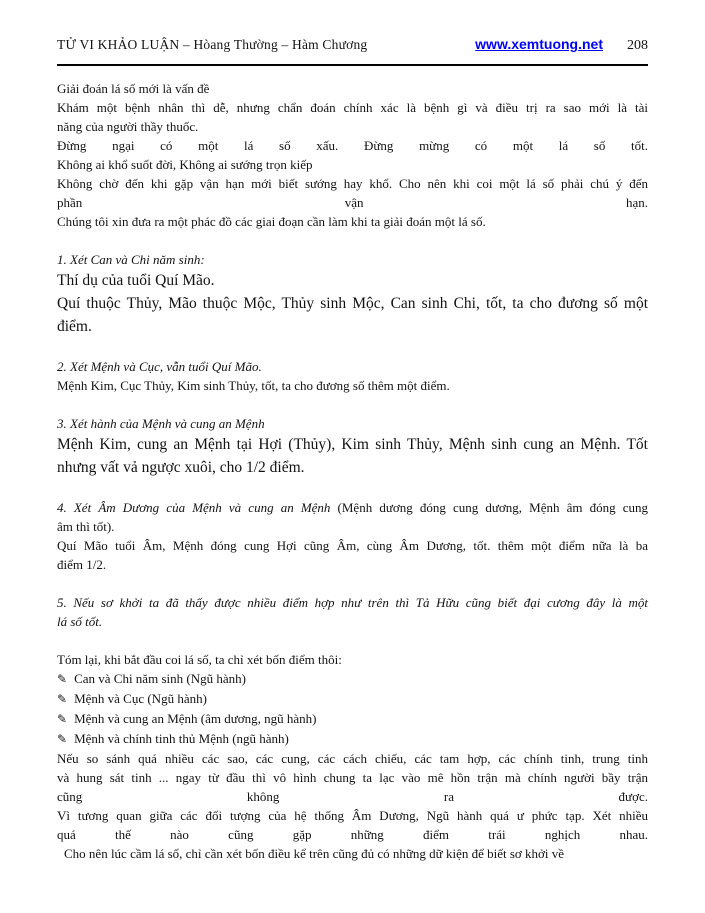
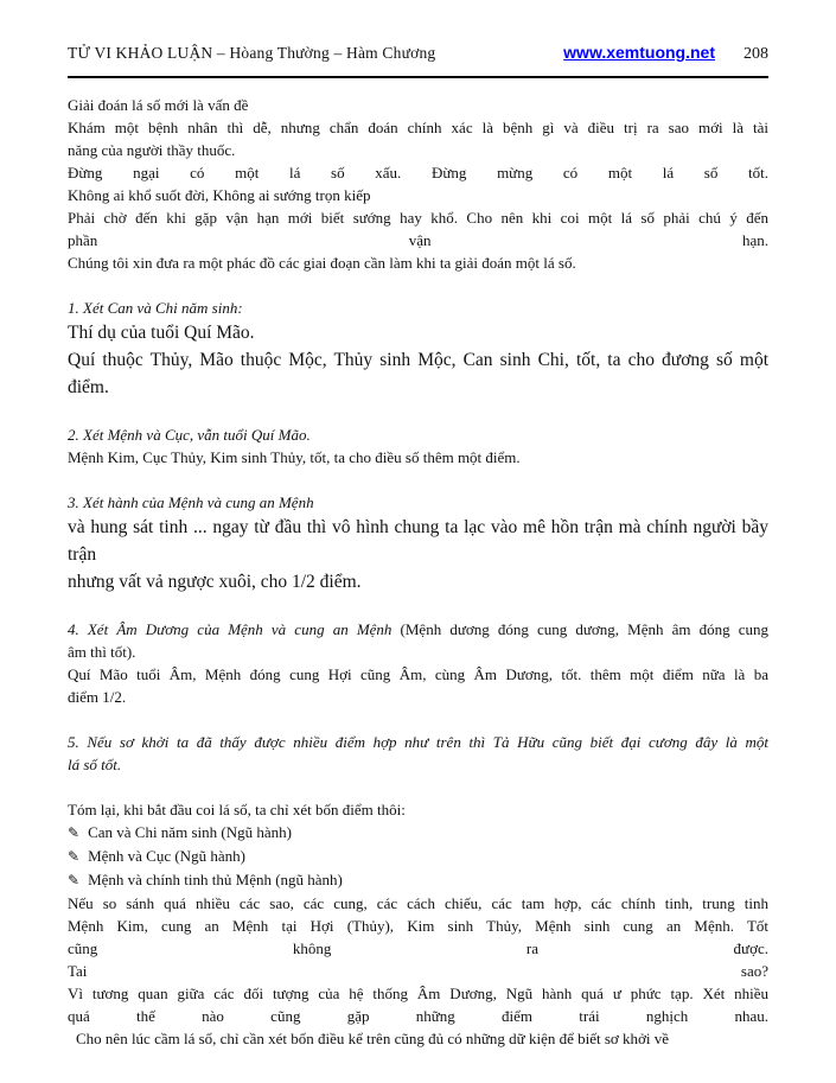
  TỬ VI KHẢO LUẬN – Hòang Thường – Hàm Chương
  www.xemtuong.net
  208
  Giải đoán lá số mới là vấn đề
  Khám một bệnh nhân thì dễ, nhưng chẩn đoán chính xác là bệnh gì và điều trị ra sao mới là tài
  năng của người thầy thuốc.
  Đừng ngại có một lá số xấu. Đừng mừng có một lá số tốt.
  Không ai khổ suốt đời, Không ai sướng trọn kiếp
- Không chờ đến khi gặp vận hạn mới biết sướng hay khổ. Cho nên khi coi một lá số phải chú ý đến
+ Phải chờ đến khi gặp vận hạn mới biết sướng hay khổ. Cho nên khi coi một lá số phải chú ý đến
  phần vận hạn.
  Chúng tôi xin đưa ra một phác đồ các giai đoạn cần làm khi ta giải đoán một lá số.
  1. Xét Can và Chi năm sinh:
  Thí dụ của tuổi Quí Mão.
  Quí thuộc Thủy, Mão thuộc Mộc, Thủy sinh Mộc, Can sinh Chi, tốt, ta cho đương số một
  điểm.
  2. Xét Mệnh và Cục, vẫn tuổi Quí Mão.
- Mệnh Kim, Cục Thủy, Kim sinh Thủy, tốt, ta cho đương số thêm một điểm.
+ Mệnh Kim, Cục Thủy, Kim sinh Thủy, tốt, ta cho điều số thêm một điểm.
  3. Xét hành của Mệnh và cung an Mệnh
- Mệnh Kim, cung an Mệnh tại Hợi (Thủy), Kim sinh Thủy, Mệnh sinh cung an Mệnh. Tốt
+ và hung sát tinh ... ngay từ đầu thì vô hình chung ta lạc vào mê hồn trận mà chính người bầy trận
  nhưng vất vả ngược xuôi, cho 1/2 điểm.
  4. Xét Âm Dương của Mệnh và cung an Mệnh (Mệnh dương đóng cung dương, Mệnh âm đóng cung
  âm thì tốt).
  Quí Mão tuổi Âm, Mệnh đóng cung Hợi cũng Âm, cùng Âm Dương, tốt. thêm một điểm nữa là ba
  điểm 1/2.
  5. Nếu sơ khởi ta đã thấy được nhiều điểm hợp như trên thì Tả Hữu cũng biết đại cương đây là một
  lá số tốt.
  Tóm lại, khi bắt đầu coi lá số, ta chỉ xét bốn điểm thôi:
  ✎ Can và Chi năm sinh (Ngũ hành)
  ✎ Mệnh và Cục (Ngũ hành)
- ✎ Mệnh và cung an Mệnh (âm dương, ngũ hành)
  ✎ Mệnh và chính tinh thủ Mệnh (ngũ hành)
  Nếu so sánh quá nhiều các sao, các cung, các cách chiếu, các tam hợp, các chính tinh, trung tinh
- và hung sát tinh ... ngay từ đầu thì vô hình chung ta lạc vào mê hồn trận mà chính người bầy trận
+ Mệnh Kim, cung an Mệnh tại Hợi (Thủy), Kim sinh Thủy, Mệnh sinh cung an Mệnh. Tốt
  cũng không ra được.
+ Tai sao?
  Vì tương quan giữa các đối tượng của hệ thống Âm Dương, Ngũ hành quá ư phức tạp. Xét nhiều
  quá thế nào cũng gặp những điểm trái nghịch nhau.
  Cho nên lúc cầm lá số, chỉ cần xét bốn điều kể trên cũng đủ có những dữ kiện để biết sơ khởi về
